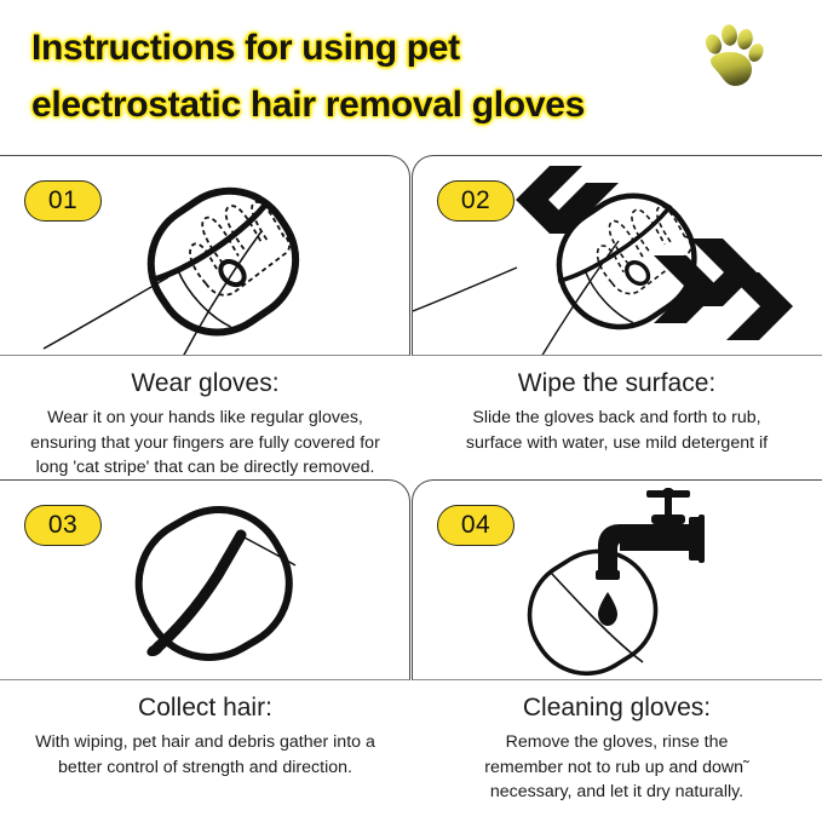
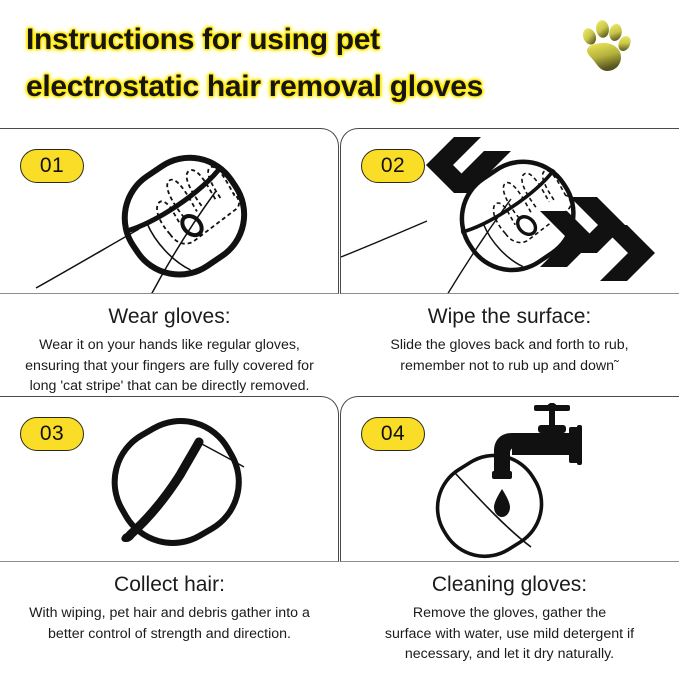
  Instructions for using pet
  electrostatic hair removal gloves
  01
  Wear gloves:
  Wear it on your hands like regular gloves,
  ensuring that your fingers are fully covered for
  long 'cat stripe' that can be directly removed.
  02
  Wipe the surface:
  Slide the gloves back and forth to rub,
- surface with water, use mild detergent if
+ remember not to rub up and down˜
  03
  Collect hair:
  With wiping, pet hair and debris gather into a
  better control of strength and direction.
  04
  Cleaning gloves:
- Remove the gloves, rinse the
+ Remove the gloves, gather the
- remember not to rub up and down˜
+ surface with water, use mild detergent if
  necessary, and let it dry naturally.
